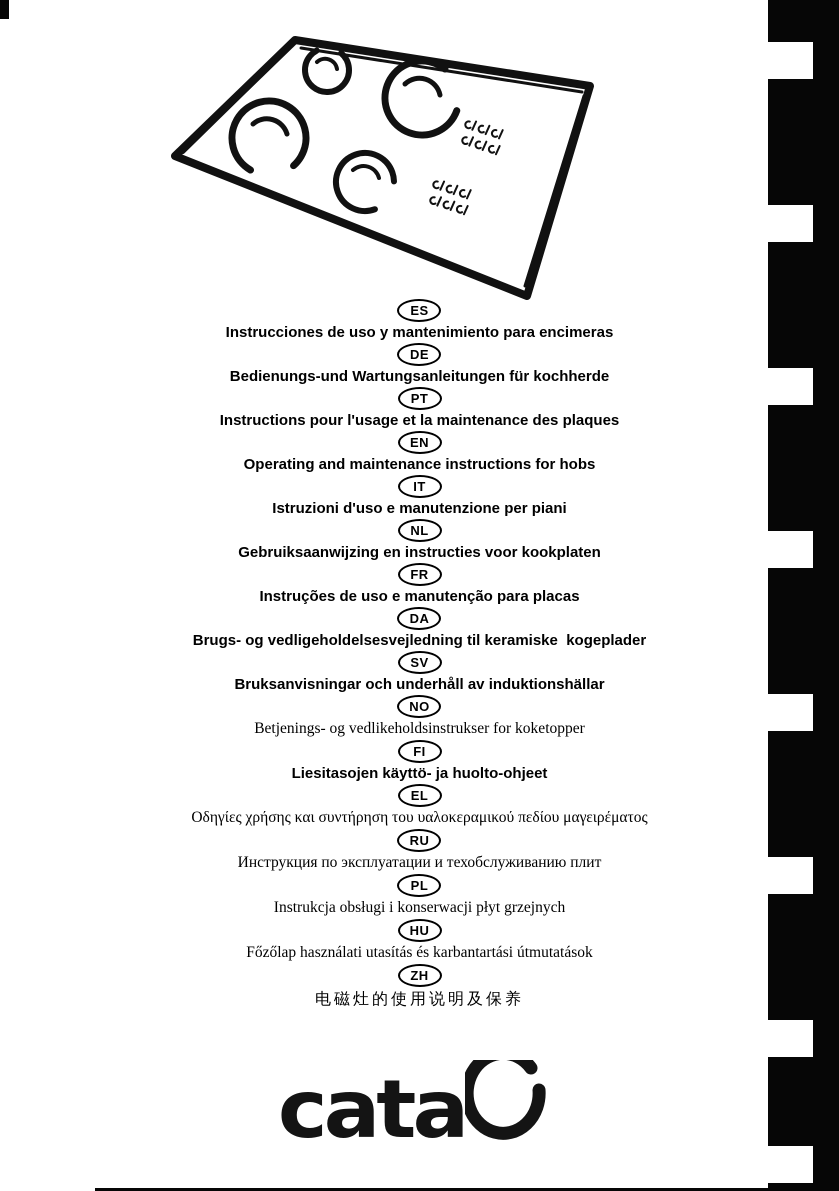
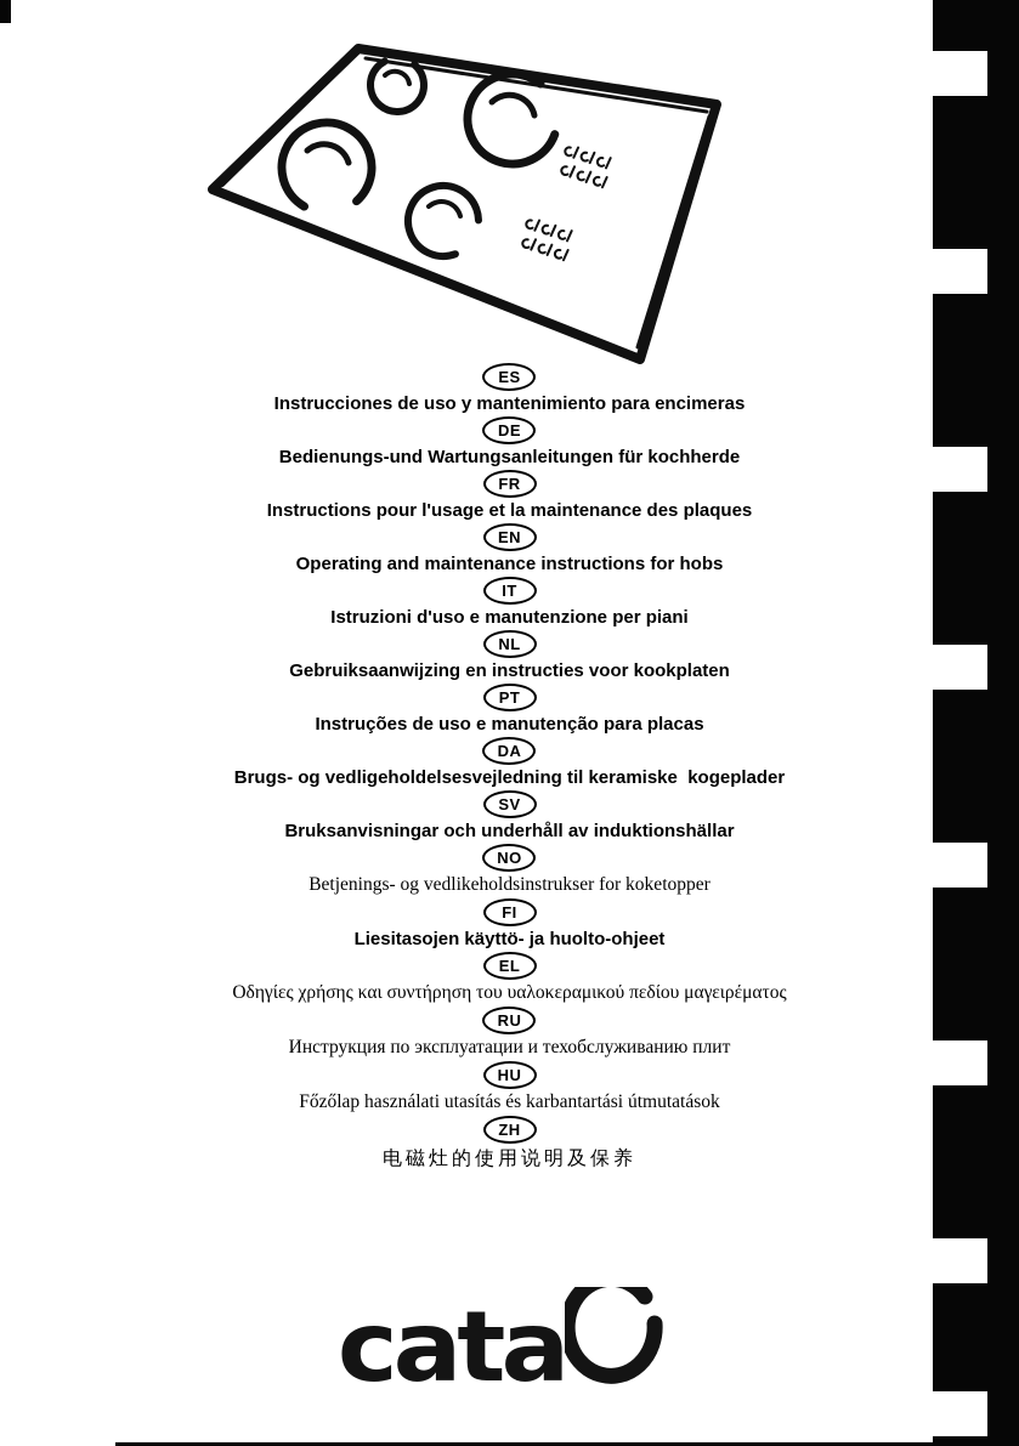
  ES
  Instrucciones de uso y mantenimiento para encimeras
  DE
  Bedienungs-und Wartungsanleitungen für kochherde
- PT
+ FR
  Instructions pour l'usage et la maintenance des plaques
  EN
  Operating and maintenance instructions for hobs
  IT
  Istruzioni d'uso e manutenzione per piani
  NL
  Gebruiksaanwijzing en instructies voor kookplaten
- FR
+ PT
  Instruções de uso e manutenção para placas
  DA
  Brugs- og vedligeholdelsesvejledning til keramiske kogeplader
  SV
  Bruksanvisningar och underhåll av induktionshällar
  NO
  Betjenings- og vedlikeholdsinstrukser for koketopper
  FI
  Liesitasojen käyttö- ja huolto-ohjeet
  EL
  Οδηγίες χρήσης και συντήρηση του υαλοκεραμικού πεδίου μαγειρέματος
  RU
  Инструкция по эксплуатации и техобслуживанию плит
- PL
- Instrukcja obsługi i konserwacji płyt grzejnych
  HU
  Főzőlap használati utasítás és karbantartási útmutatások
  ZH
  电磁灶的使用说明及保养
  cata
